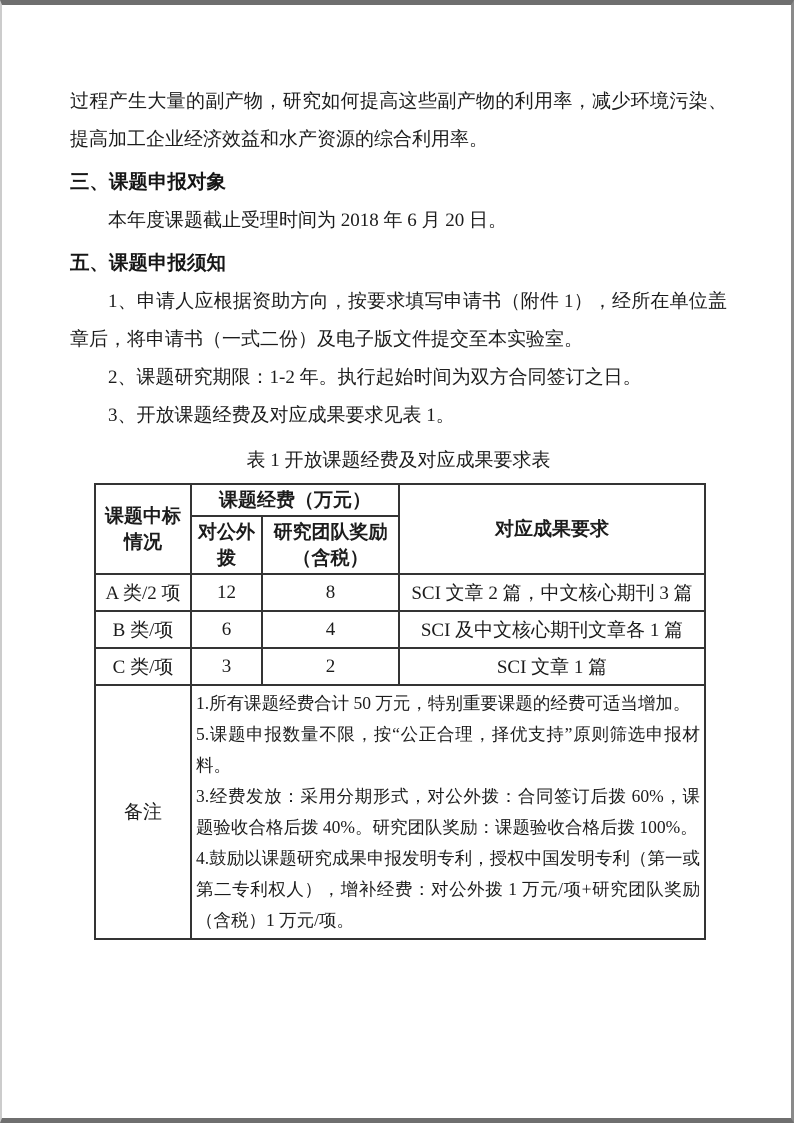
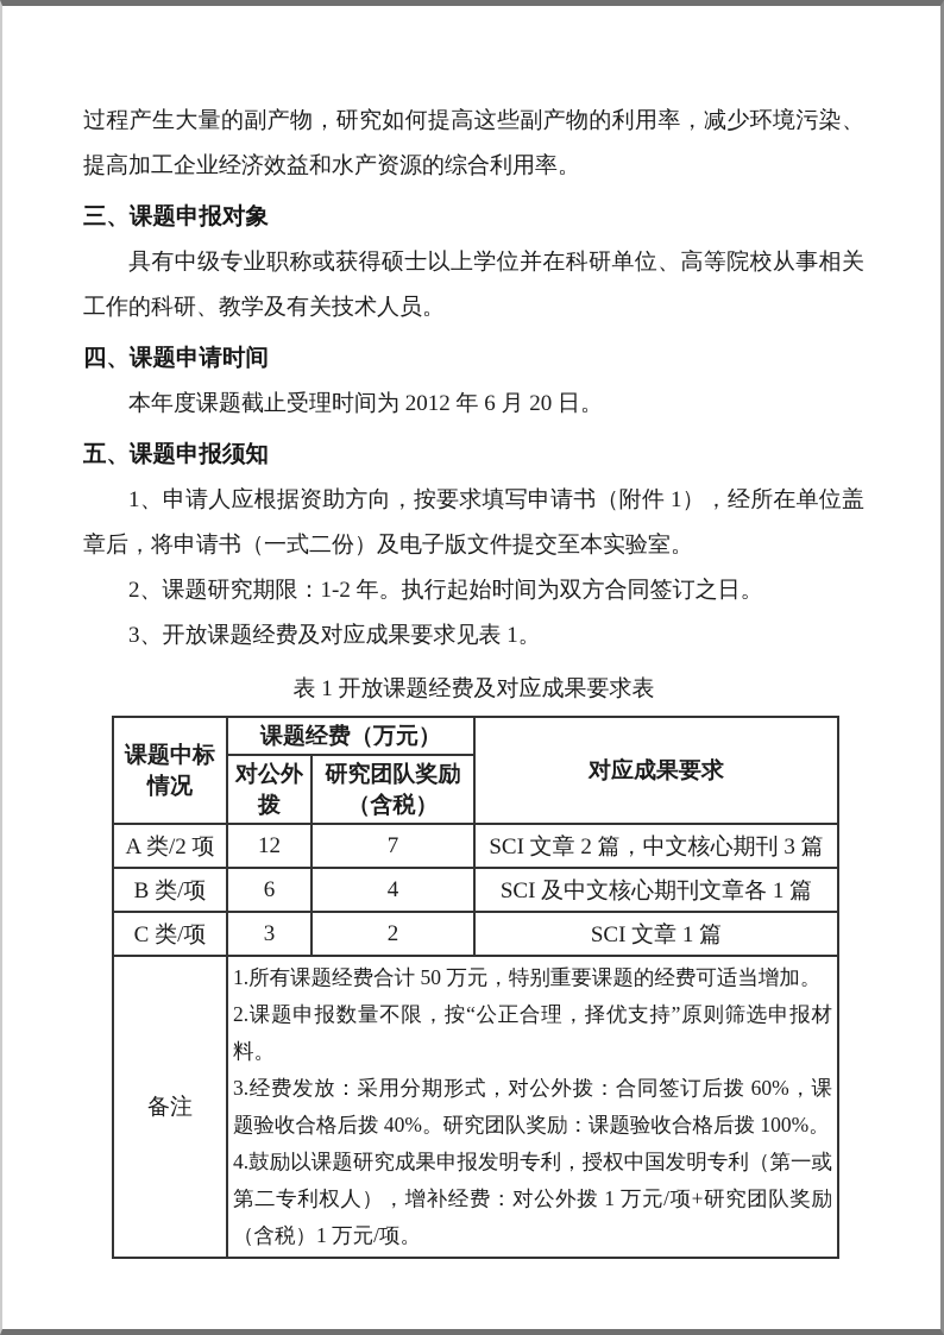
  过程产生大量的副产物，研究如何提高这些副产物的利用率，减少环境污染、提高加工企业经济效益和水产资源的综合利用率。
  三、课题申报对象
+ 具有中级专业职称或获得硕士以上学位并在科研单位、高等院校从事相关工作的科研、教学及有关技术人员。
+ 四、课题申请时间
- 本年度课题截止受理时间为 2018 年 6 月 20 日。
+ 本年度课题截止受理时间为 2012 年 6 月 20 日。
  五、课题申报须知
  1、申请人应根据资助方向，按要求填写申请书（附件 1），经所在单位盖章后，将申请书（一式二份）及电子版文件提交至本实验室。
  2、课题研究期限：1-2 年。执行起始时间为双方合同签订之日。
  3、开放课题经费及对应成果要求见表 1。
  表 1 开放课题经费及对应成果要求表
  课题中标情况	课题经费（万元）	对应成果要求
  对公外拨	研究团队奖励（含税）
- A 类/2 项	12	8	SCI 文章 2 篇，中文核心期刊 3 篇
+ A 类/2 项	12	7	SCI 文章 2 篇，中文核心期刊 3 篇
  B 类/项	6	4	SCI 及中文核心期刊文章各 1 篇
  C 类/项	3	2	SCI 文章 1 篇
- 备注	1.所有课题经费合计 50 万元，特别重要课题的经费可适当增加。 5.课题申报数量不限，按“公正合理，择优支持”原则筛选申报材料。 3.经费发放：采用分期形式，对公外拨：合同签订后拨 60%，课题验收合格后拨 40%。研究团队奖励：课题验收合格后拨 100%。 4.鼓励以课题研究成果申报发明专利，授权中国发明专利（第一或第二专利权人），增补经费：对公外拨 1 万元/项+研究团队奖励（含税）1 万元/项。
+ 备注	1.所有课题经费合计 50 万元，特别重要课题的经费可适当增加。 2.课题申报数量不限，按“公正合理，择优支持”原则筛选申报材料。 3.经费发放：采用分期形式，对公外拨：合同签订后拨 60%，课题验收合格后拨 40%。研究团队奖励：课题验收合格后拨 100%。 4.鼓励以课题研究成果申报发明专利，授权中国发明专利（第一或第二专利权人），增补经费：对公外拨 1 万元/项+研究团队奖励（含税）1 万元/项。
